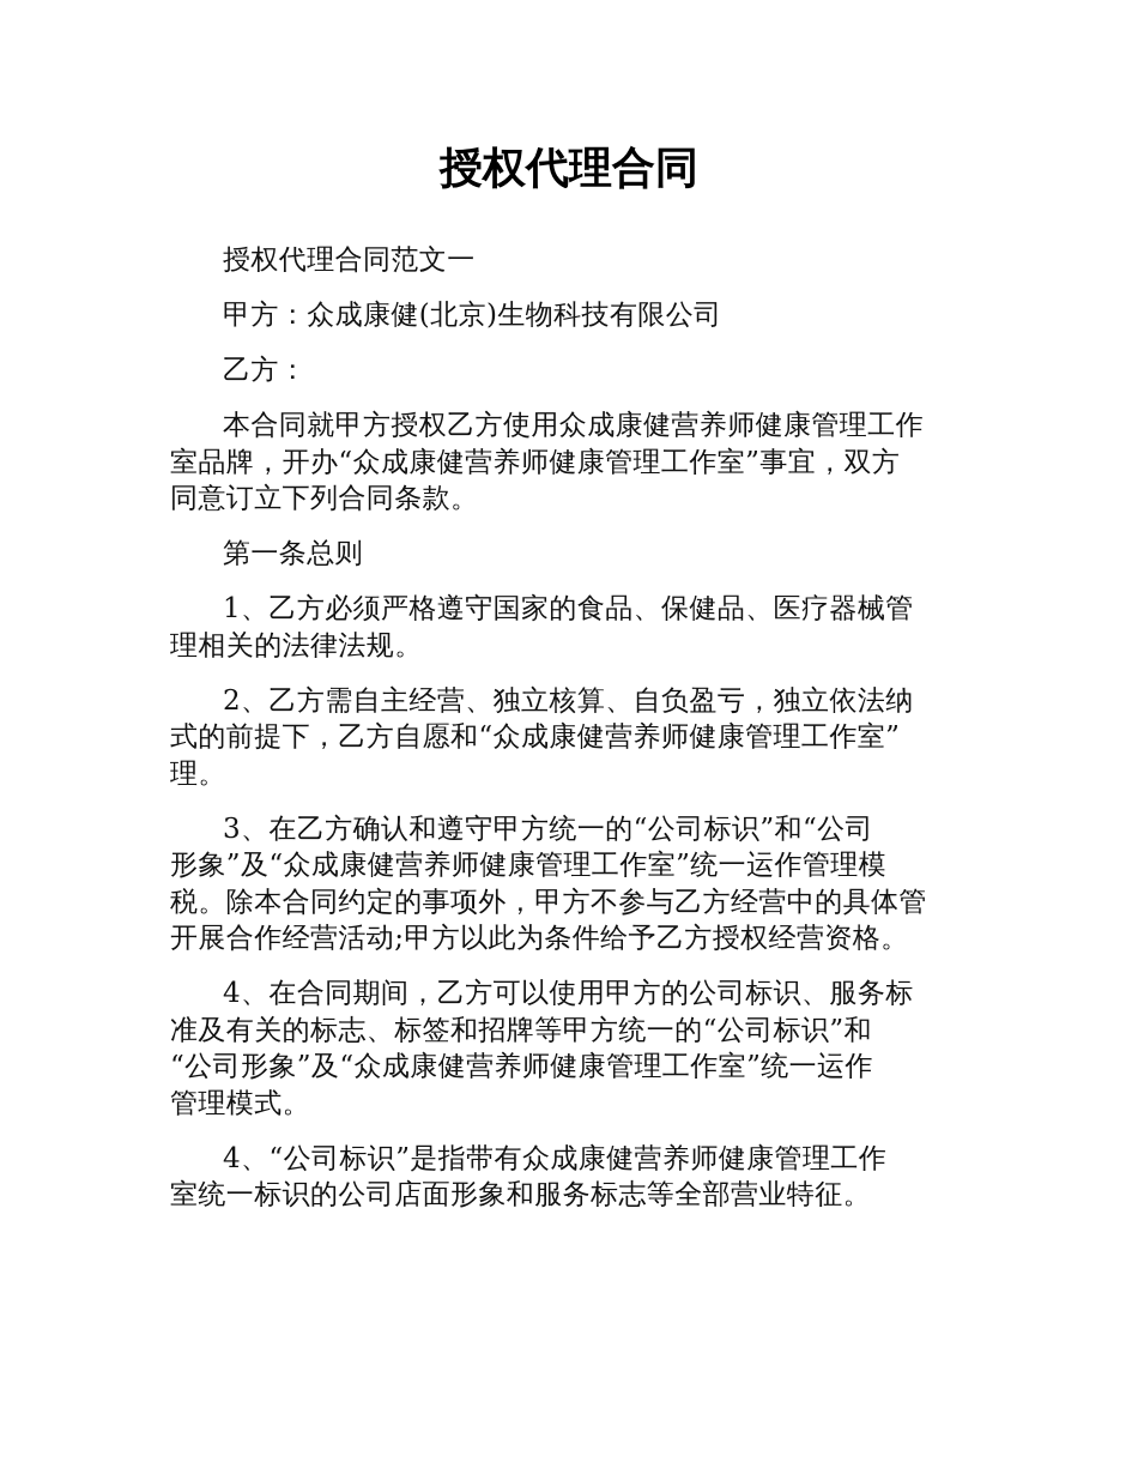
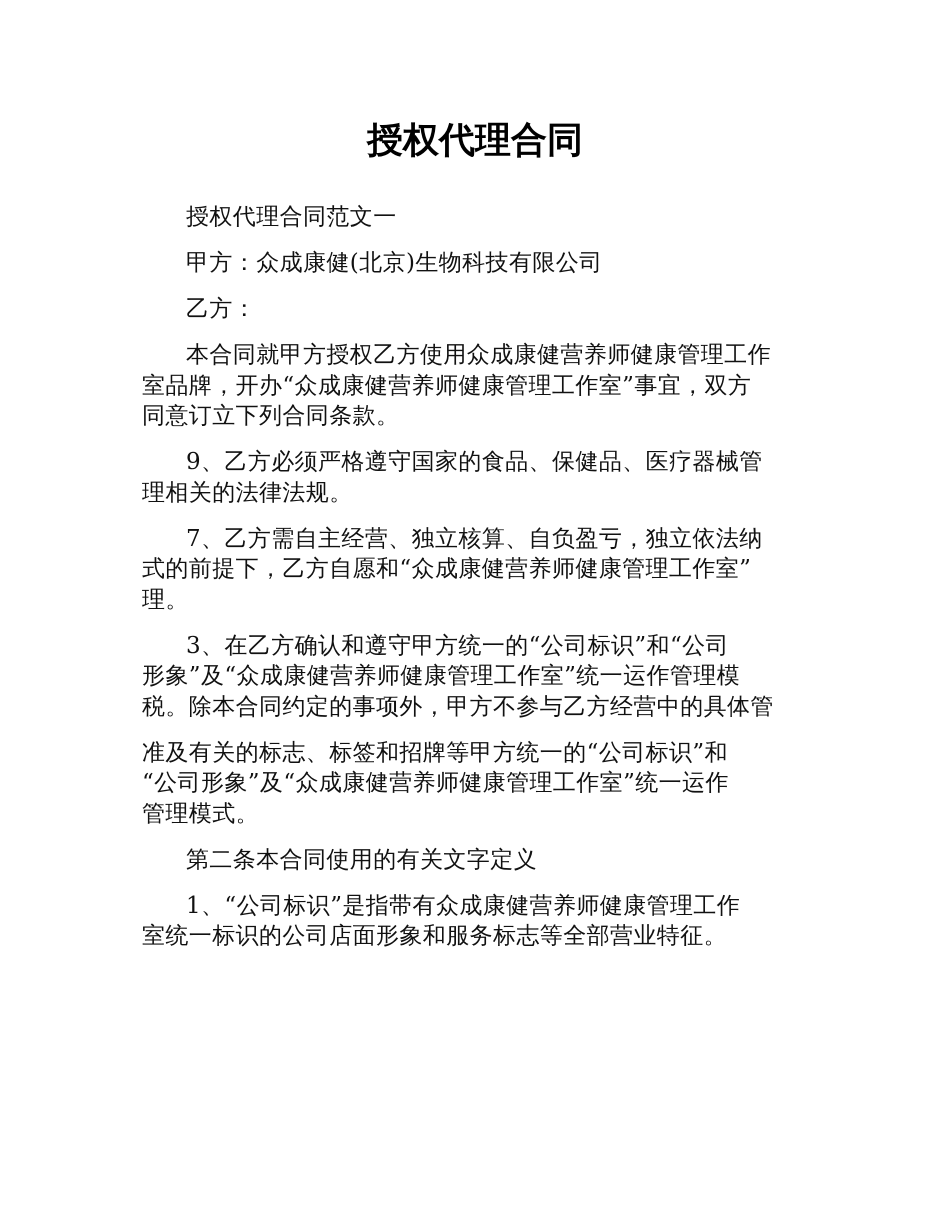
  授权代理合同
  授权代理合同范文一
  甲方：众成康健(北京)生物科技有限公司
  乙方：
  本合同就甲方授权乙方使用众成康健营养师健康管理工作
  室品牌，开办“众成康健营养师健康管理工作室”事宜，双方
  同意订立下列合同条款。
- 第一条总则
- 1、乙方必须严格遵守国家的食品、保健品、医疗器械管
+ 9、乙方必须严格遵守国家的食品、保健品、医疗器械管
  理相关的法律法规。
- 2、乙方需自主经营、独立核算、自负盈亏，独立依法纳
+ 7、乙方需自主经营、独立核算、自负盈亏，独立依法纳
  式的前提下，乙方自愿和“众成康健营养师健康管理工作室”
  理。
  3、在乙方确认和遵守甲方统一的“公司标识”和“公司
  形象”及“众成康健营养师健康管理工作室”统一运作管理模
  税。除本合同约定的事项外，甲方不参与乙方经营中的具体管
- 开展合作经营活动;甲方以此为条件给予乙方授权经营资格。
- 4、在合同期间，乙方可以使用甲方的公司标识、服务标
  准及有关的标志、标签和招牌等甲方统一的“公司标识”和
  “公司形象”及“众成康健营养师健康管理工作室”统一运作
  管理模式。
+ 第二条本合同使用的有关文字定义
- 4、“公司标识”是指带有众成康健营养师健康管理工作
+ 1、“公司标识”是指带有众成康健营养师健康管理工作
  室统一标识的公司店面形象和服务标志等全部营业特征。
